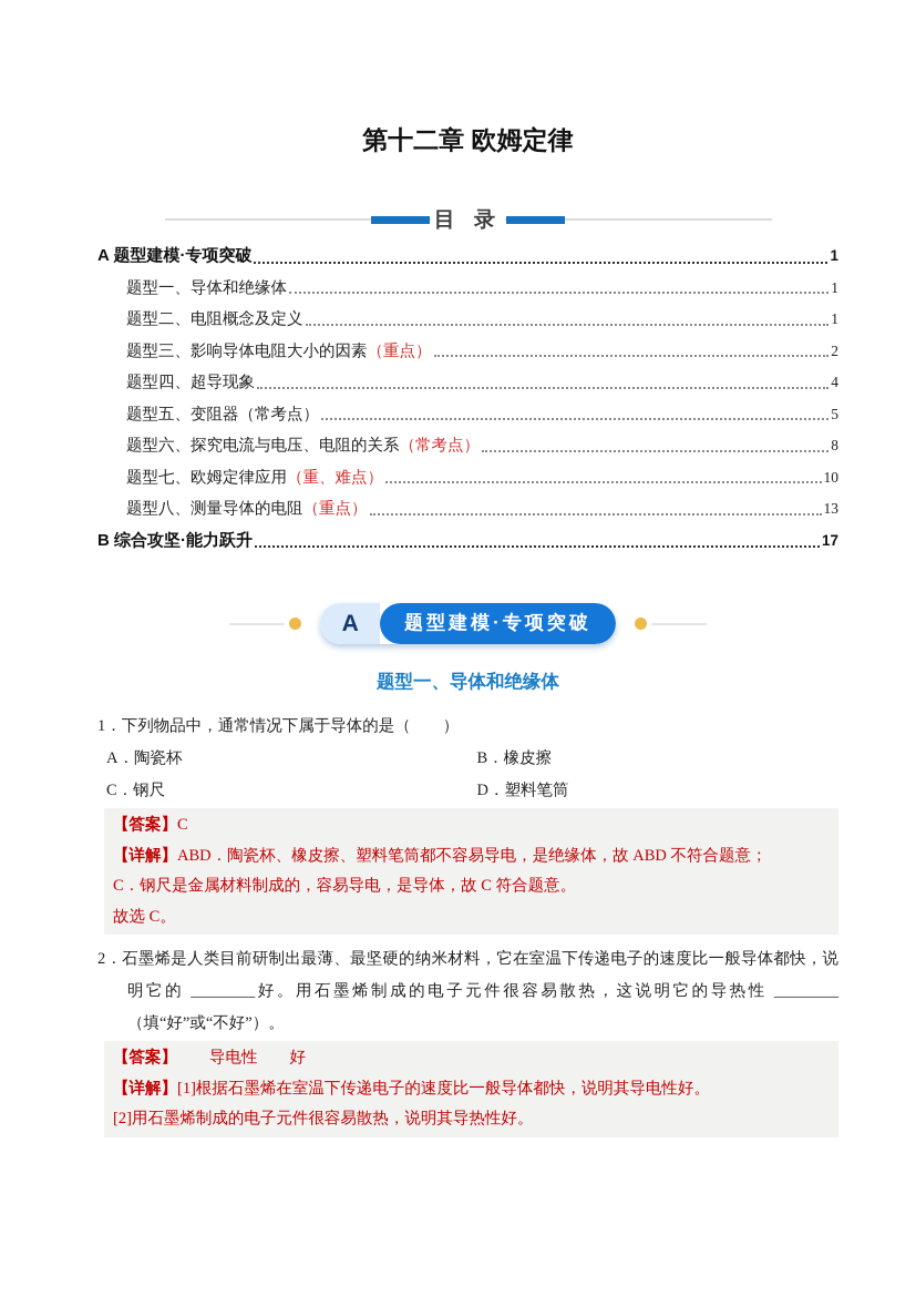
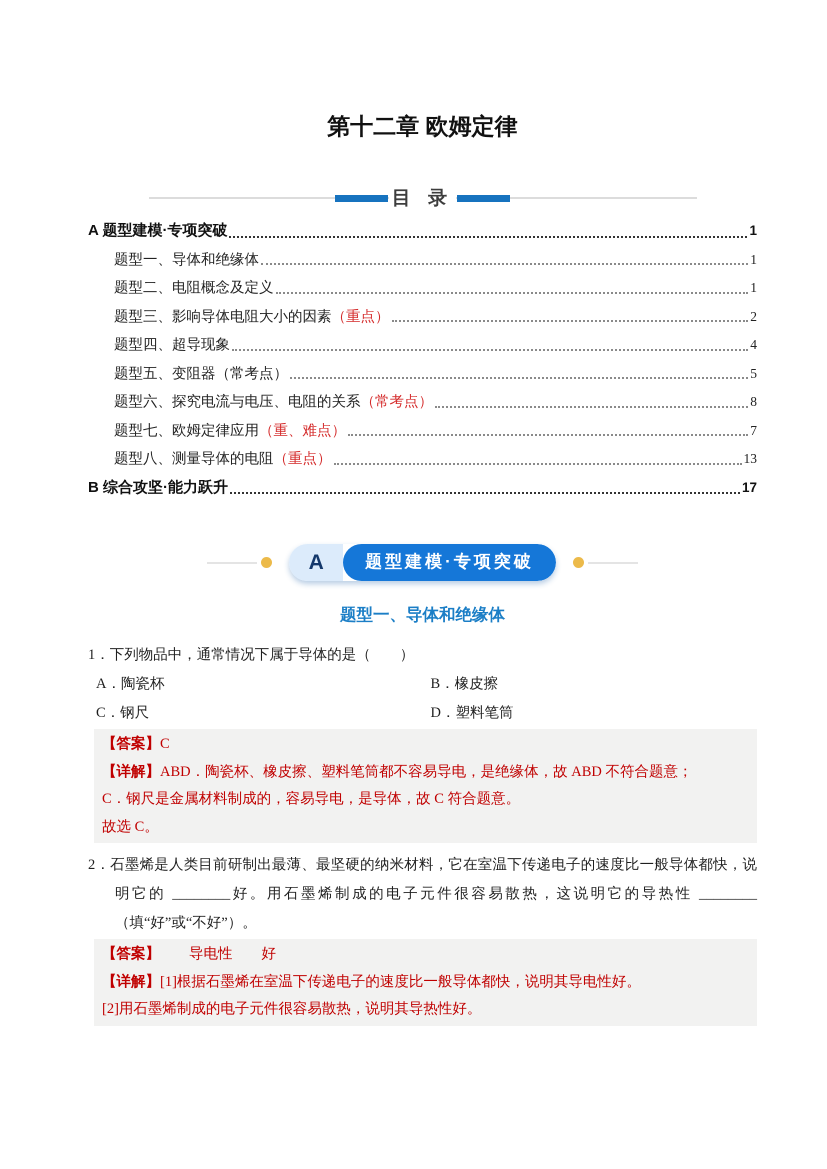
  第十二章 欧姆定律
  目 录
  A 题型建模·专项突破
  1
  题型一、导体和绝缘体
  1
  题型二、电阻概念及定义
  1
  题型三、影响导体电阻大小的因素
  （重点）
  2
  题型四、超导现象
  4
  题型五、变阻器（常考点）
  5
  题型六、探究电流与电压、电阻的关系
  （常考点）
  8
  题型七、欧姆定律应用
  （重、难点）
- 10
+ 7
  题型八、测量导体的电阻
  （重点）
  13
  B 综合攻坚·能力跃升
  17
  A
  题型建模·专项突破
  题型一、导体和绝缘体
  1．下列物品中，通常情况下属于导体的是（ ）
  A．陶瓷杯
  B．橡皮擦
  C．钢尺
  D．塑料笔筒
  【答案】C
  【详解】ABD．陶瓷杯、橡皮擦、塑料笔筒都不容易导电，是绝缘体，故 ABD 不符合题意；
  C．钢尺是金属材料制成的，容易导电，是导体，故 C 符合题意。
  故选 C。
  2．石墨烯是人类目前研制出最薄、最坚硬的纳米材料，它在室温下传递电子的速度比一般导体都快，说明它的 ________好。用石墨烯制成的电子元件很容易散热，这说明它的导热性 ________（填“好”或“不好”）。
  【答案】 导电性 好
  【详解】[1]根据石墨烯在室温下传递电子的速度比一般导体都快，说明其导电性好。
  [2]用石墨烯制成的电子元件很容易散热，说明其导热性好。
